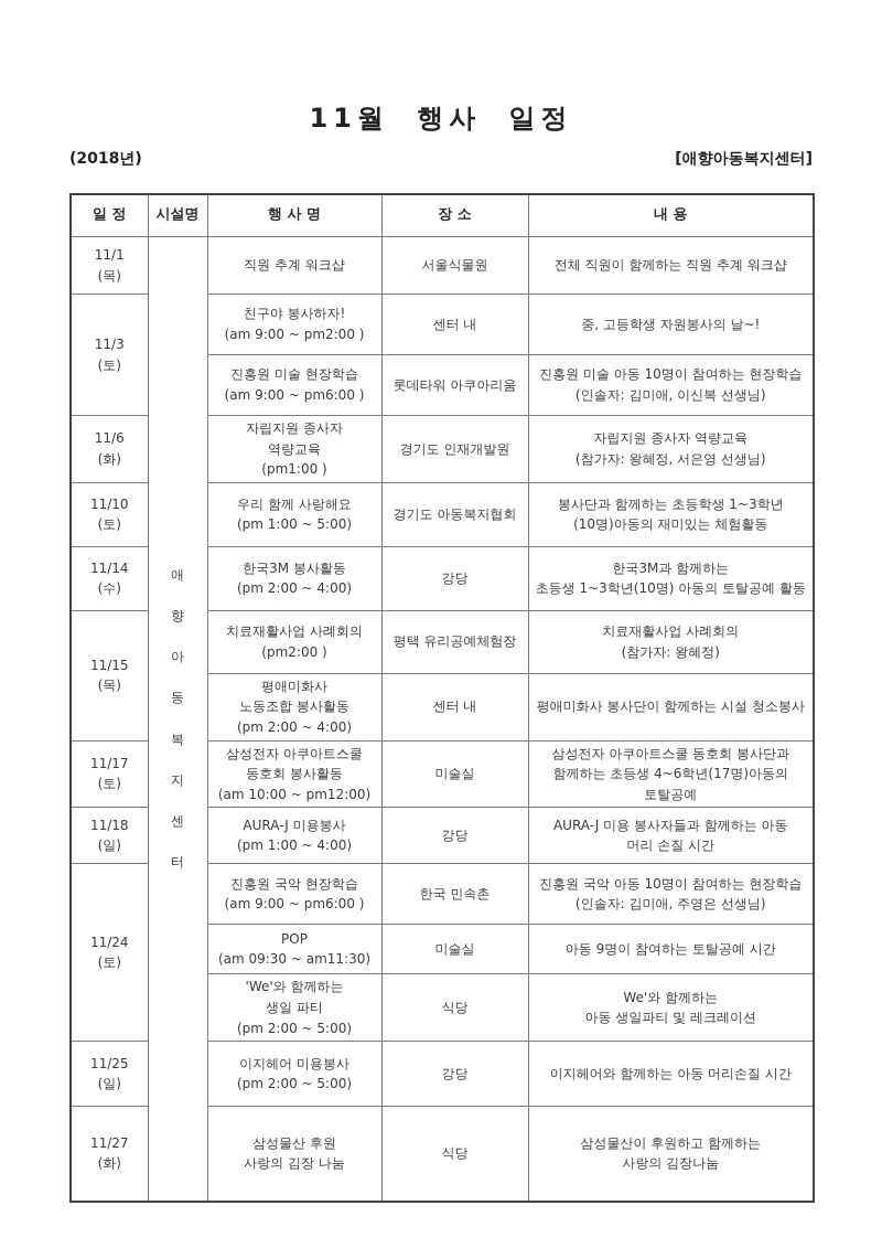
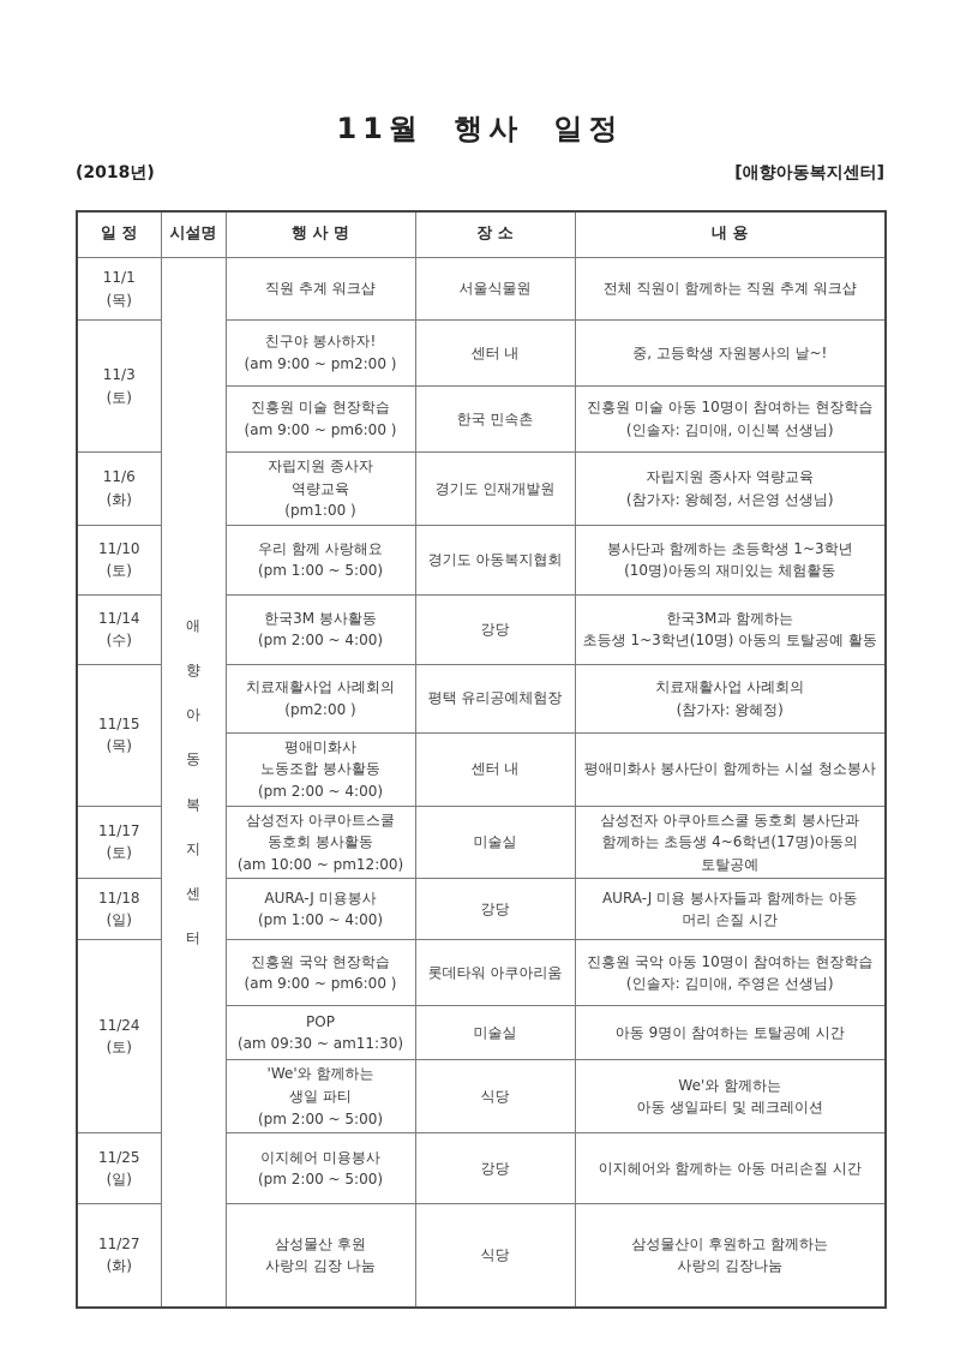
  11월 행사 일정
  (2018년)
  [애향아동복지센터]
  일 정	시설명	행 사 명	장 소	내 용
  11/1 (목)	애 향 아 동 복 지 센 터	직원 추계 워크샵	서울식물원	전체 직원이 함께하는 직원 추계 워크샵
  11/3 (토)	친구야 봉사하자! (am 9:00 ~ pm2:00 )	센터 내	중, 고등학생 자원봉사의 날~!
- 진흥원 미술 현장학습 (am 9:00 ~ pm6:00 )	롯데타워 아쿠아리움	진흥원 미술 아동 10명이 참여하는 현장학습 (인솔자: 김미애, 이신복 선생님)
+ 진흥원 미술 현장학습 (am 9:00 ~ pm6:00 )	한국 민속촌	진흥원 미술 아동 10명이 참여하는 현장학습 (인솔자: 김미애, 이신복 선생님)
  11/6 (화)	자립지원 종사자 역량교육 (pm1:00 )	경기도 인재개발원	자립지원 종사자 역량교육 (참가자: 왕혜정, 서은영 선생님)
  11/10 (토)	우리 함께 사랑해요 (pm 1:00 ~ 5:00)	경기도 아동복지협회	봉사단과 함께하는 초등학생 1~3학년 (10명)아동의 재미있는 체험활동
  11/14 (수)	한국3M 봉사활동 (pm 2:00 ~ 4:00)	강당	한국3M과 함께하는 초등생 1~3학년(10명) 아동의 토탈공예 활동
  11/15 (목)	치료재활사업 사례회의 (pm2:00 )	평택 유리공예체험장	치료재활사업 사례회의 (참가자: 왕혜정)
  평애미화사 노동조합 봉사활동 (pm 2:00 ~ 4:00)	센터 내	평애미화사 봉사단이 함께하는 시설 청소봉사
  11/17 (토)	삼성전자 아쿠아트스쿨 동호회 봉사활동 (am 10:00 ~ pm12:00)	미술실	삼성전자 아쿠아트스쿨 동호회 봉사단과 함께하는 초등생 4~6학년(17명)아동의 토탈공예
  11/18 (일)	AURA-J 미용봉사 (pm 1:00 ~ 4:00)	강당	AURA-J 미용 봉사자들과 함께하는 아동 머리 손질 시간
- 11/24 (토)	진흥원 국악 현장학습 (am 9:00 ~ pm6:00 )	한국 민속촌	진흥원 국악 아동 10명이 참여하는 현장학습 (인솔자: 김미애, 주영은 선생님)
+ 11/24 (토)	진흥원 국악 현장학습 (am 9:00 ~ pm6:00 )	롯데타워 아쿠아리움	진흥원 국악 아동 10명이 참여하는 현장학습 (인솔자: 김미애, 주영은 선생님)
  POP (am 09:30 ~ am11:30)	미술실	아동 9명이 참여하는 토탈공예 시간
  'We'와 함께하는 생일 파티 (pm 2:00 ~ 5:00)	식당	We'와 함께하는 아동 생일파티 및 레크레이션
  11/25 (일)	이지헤어 미용봉사 (pm 2:00 ~ 5:00)	강당	이지헤어와 함께하는 아동 머리손질 시간
  11/27 (화)	삼성물산 후원 사랑의 김장 나눔	식당	삼성물산이 후원하고 함께하는 사랑의 김장나눔
